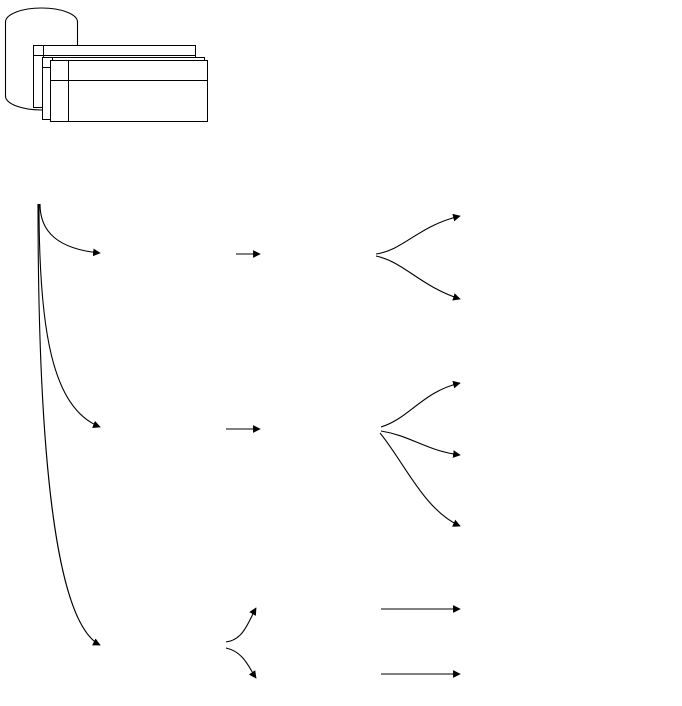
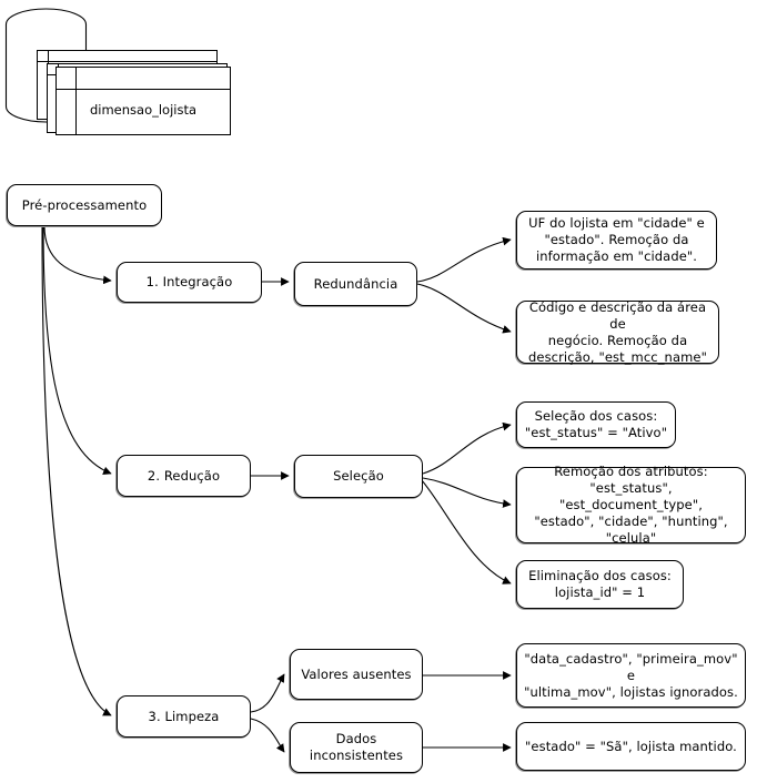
+ dimensao_lojista
+ Pré-processamento
+ 1. Integração
+ 2. Redução
+ 3. Limpeza
+ Redundância
+ Seleção
+ Valores ausentes
+ Dados
+ inconsistentes
+ UF do lojista em "cidade" e
+ "estado". Remoção da
+ informação em "cidade".
+ Código e descrição da área de
+ negócio. Remoção da
+ descrição, "est_mcc_name"
+ Seleção dos casos:
+ "est_status" = "Ativo"
+ Remoção dos atributos:
+ "est_status", "est_document_type",
+ "estado", "cidade", "hunting", "celula"
+ Eliminação dos casos:
+ lojista_id" = 1
+ "data_cadastro", "primeira_mov" e
+ "ultima_mov", lojistas ignorados.
+ "estado" = "Sã", lojista mantido.
